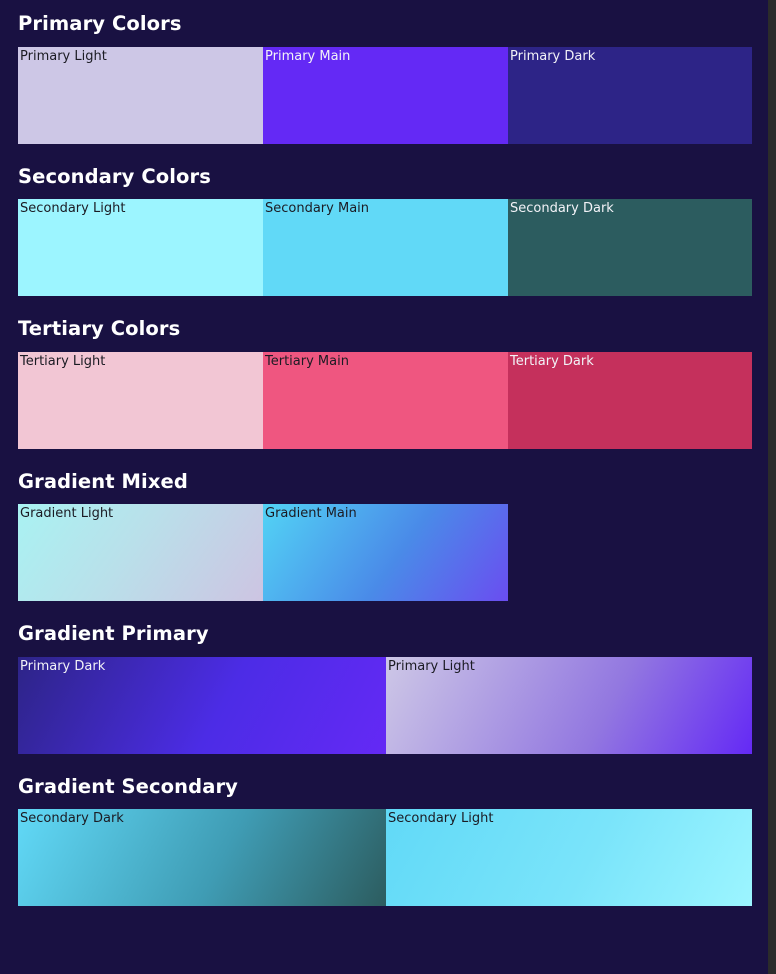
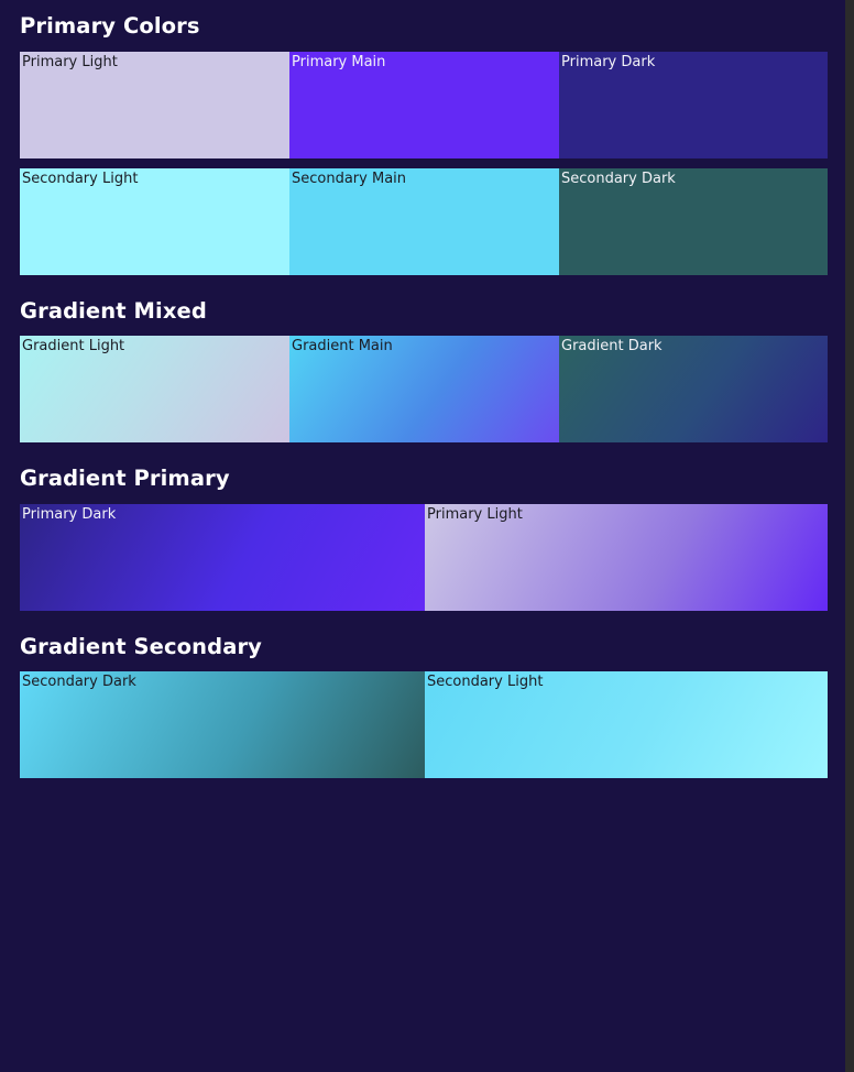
  Primary Colors
  Primary Light
  Primary Main
  Primary Dark
- Secondary Colors
  Secondary Light
  Secondary Main
  Secondary Dark
- Tertiary Colors
- Tertiary Light
- Tertiary Main
- Tertiary Dark
  Gradient Mixed
  Gradient Light
  Gradient Main
+ Gradient Dark
  Gradient Primary
  Primary Dark
  Primary Light
  Gradient Secondary
  Secondary Dark
  Secondary Light
